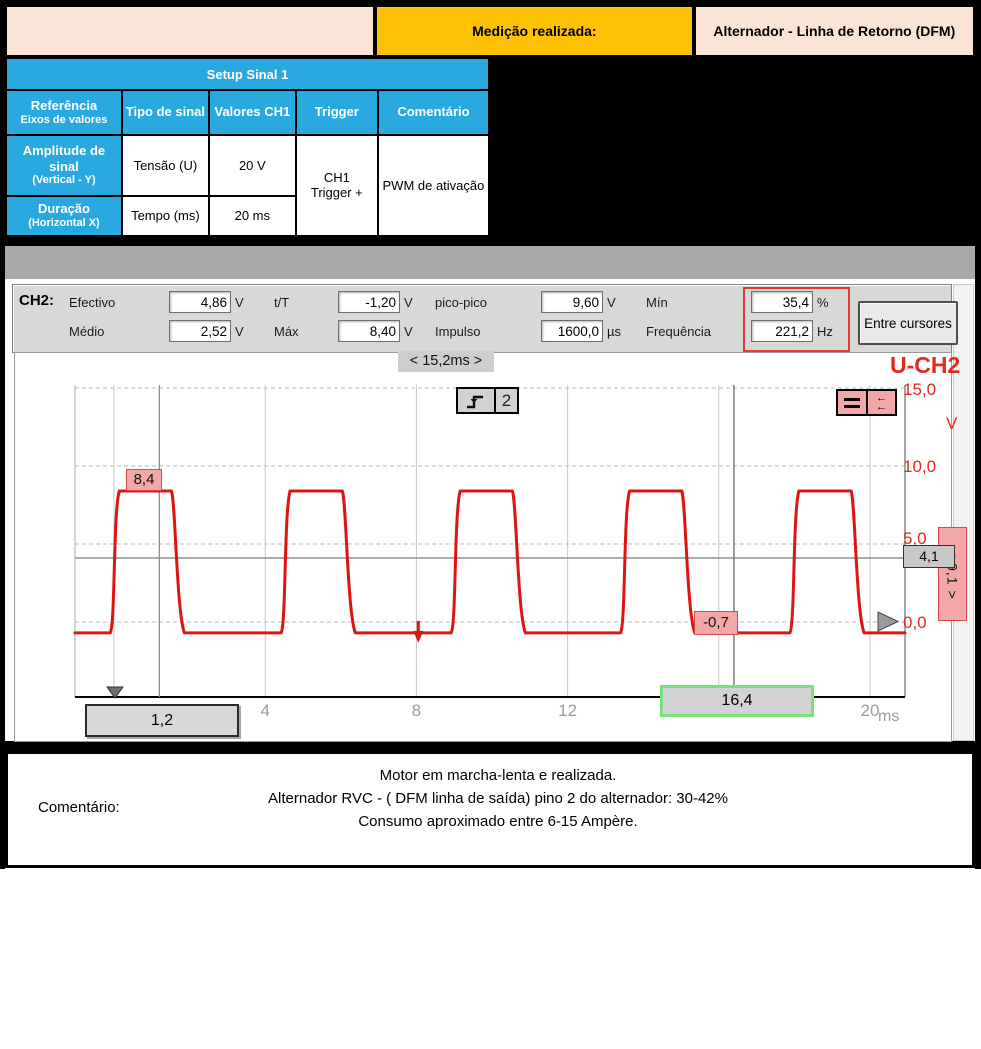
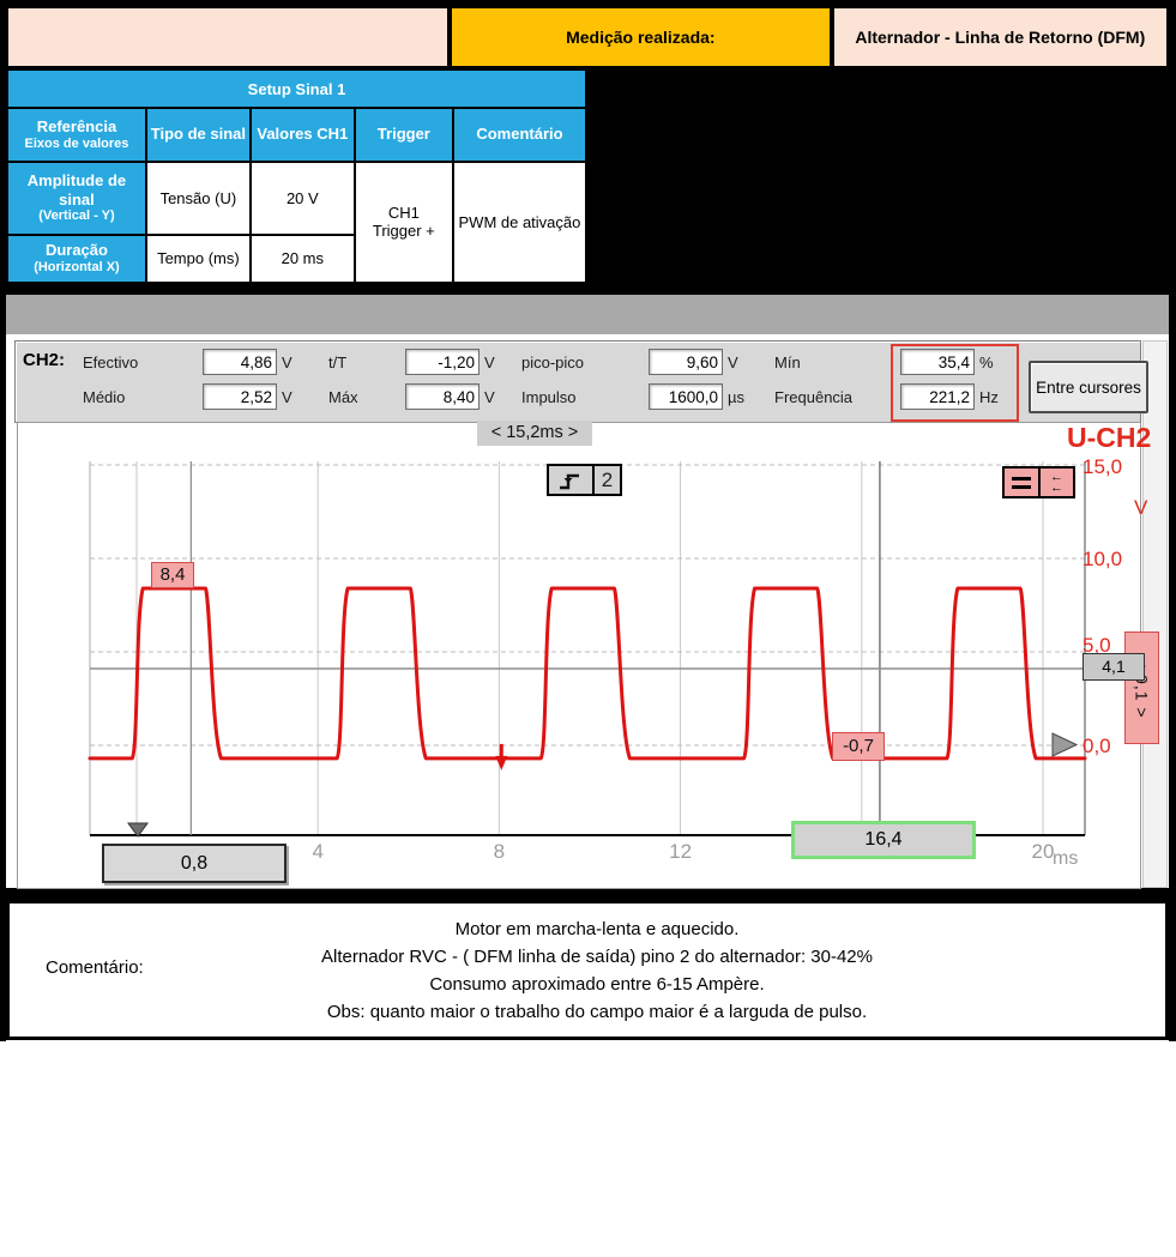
  Medição realizada:
  Alternador - Linha de Retorno (DFM)
  Setup Sinal 1
  Referência Eixos de valores	Tipo de sinal	Valores CH1	Trigger	Comentário
  Amplitude de sinal (Vertical - Y)	Tensão (U)	20 V	CH1 Trigger +	PWM de ativação
  Duração (Horizontal X)	Tempo (ms)	20 ms
  CH2:
  Efectivo
  4,86
  V
  Médio
  2,52
  V
  t/T
  -1,20
  V
  Máx
  8,40
  V
  pico-pico
  9,60
  V
  Impulso
  1600,0
  µs
  Mín
  35,4
  %
  Frequência
  221,2
  Hz
  Entre cursores
  < 15,2ms >
  2
  ←
  ←
  U-CH2
  15,0
  V
  10,0
  5,0
  0,0
  ms
  8,4
  -0,7
  4,1
- 1,2
+ 0,8
  16,4
  Comentário:
- Motor em marcha-lenta e realizada.
+ Motor em marcha-lenta e aquecido.
  Alternador RVC - ( DFM linha de saída) pino 2 do alternador: 30-42%
  Consumo aproximado entre 6-15 Ampère.
+ Obs: quanto maior o trabalho do campo maior é a larguda de pulso.
  4
  8
  12
  20
